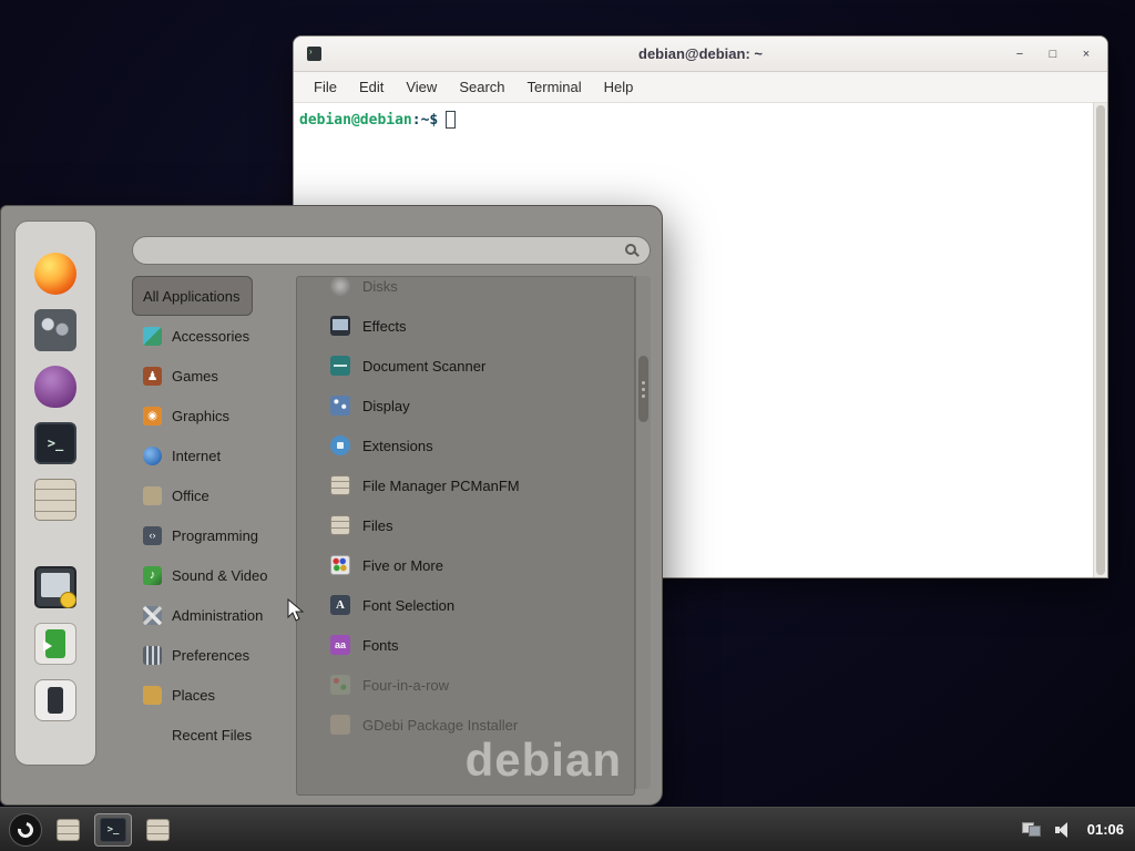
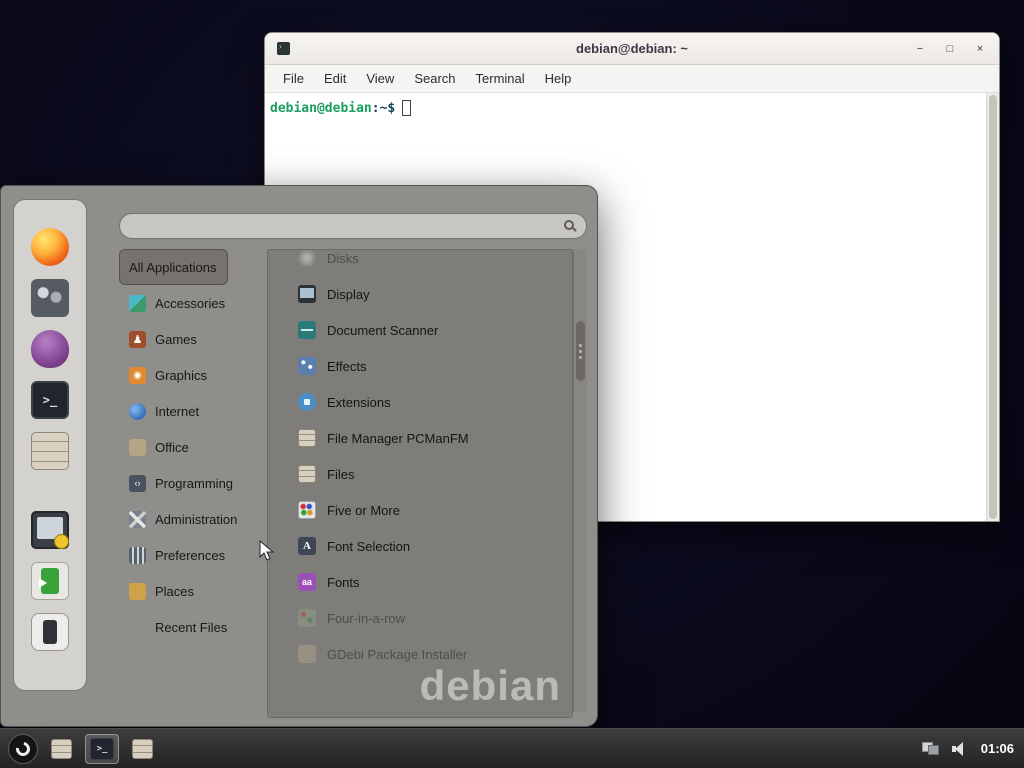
  debian@debian: ~
  −
  □
  ×
  File
  Edit
  View
  Search
  Terminal
  Help
  debian@debian:~$
  All Applications
  Accessories
  Games
  Graphics
  Internet
  Office
  Programming
- Sound & Video
  Administration
  Preferences
  Places
  Recent Files
  Disks
- Effects
+ Display
  Document Scanner
- Display
+ Effects
  Extensions
  File Manager PCManFM
  Files
  Five or More
  Font Selection
  Fonts
  Four-in-a-row
  GDebi Package Installer
  debian
  01:06
